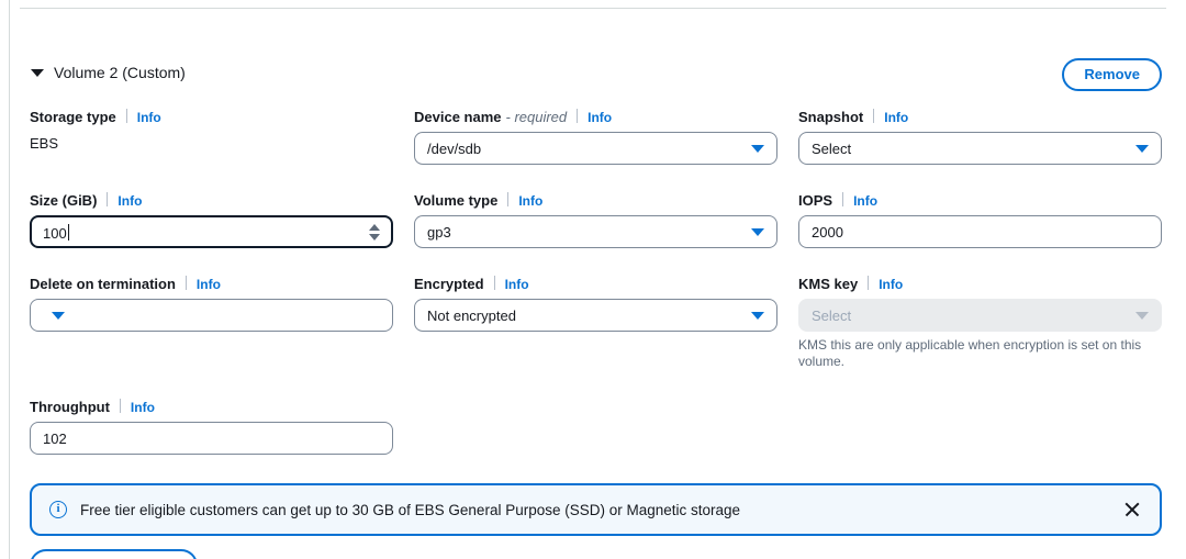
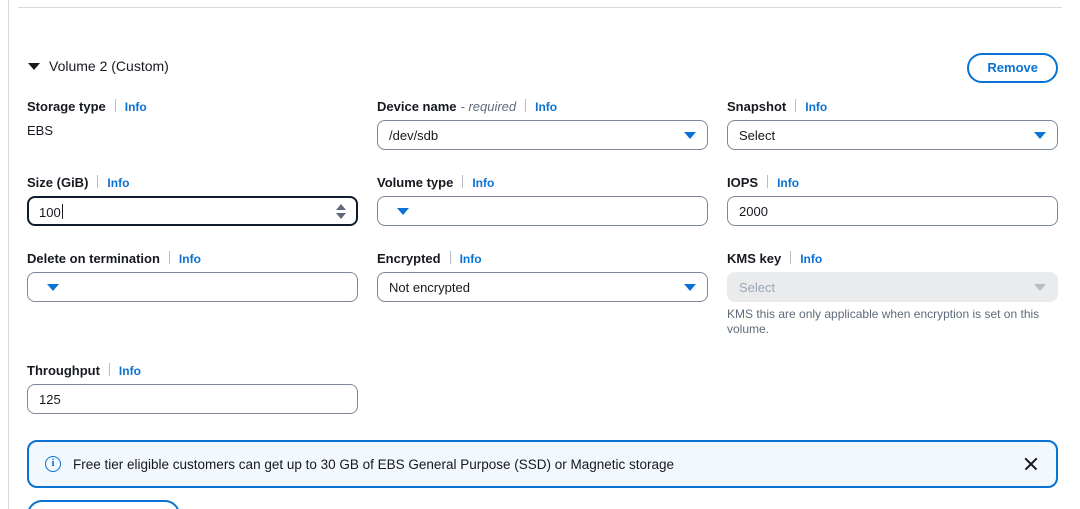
  Volume 2 (Custom)
  Remove
  Storage type
  Info
  EBS
  Device name
  - required
  Info
  /dev/sdb
  Snapshot
  Info
  Select
  Size (GiB)
  Info
  100
  Volume type
  Info
- gp3
  IOPS
  Info
  2000
  Delete on termination
  Info
  Encrypted
  Info
  Not encrypted
  KMS key
  Info
  Select
  KMS this are only applicable when encryption is set on this volume.
  Throughput
  Info
- 102
+ 125
  i
  Free tier eligible customers can get up to 30 GB of EBS General Purpose (SSD) or Magnetic storage
